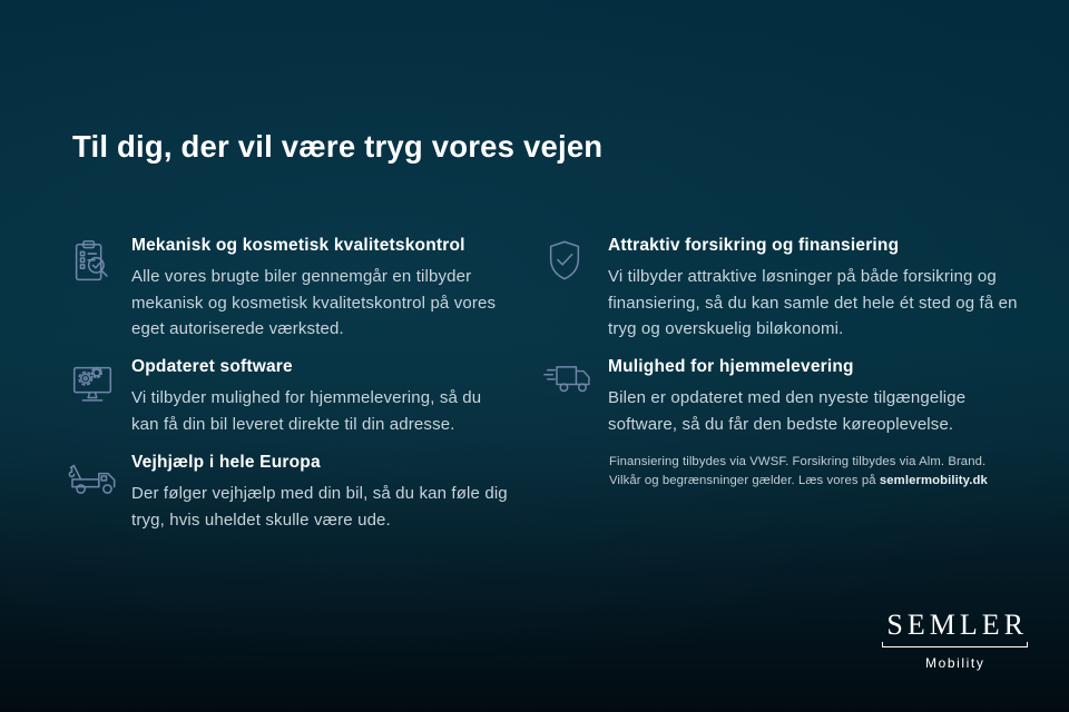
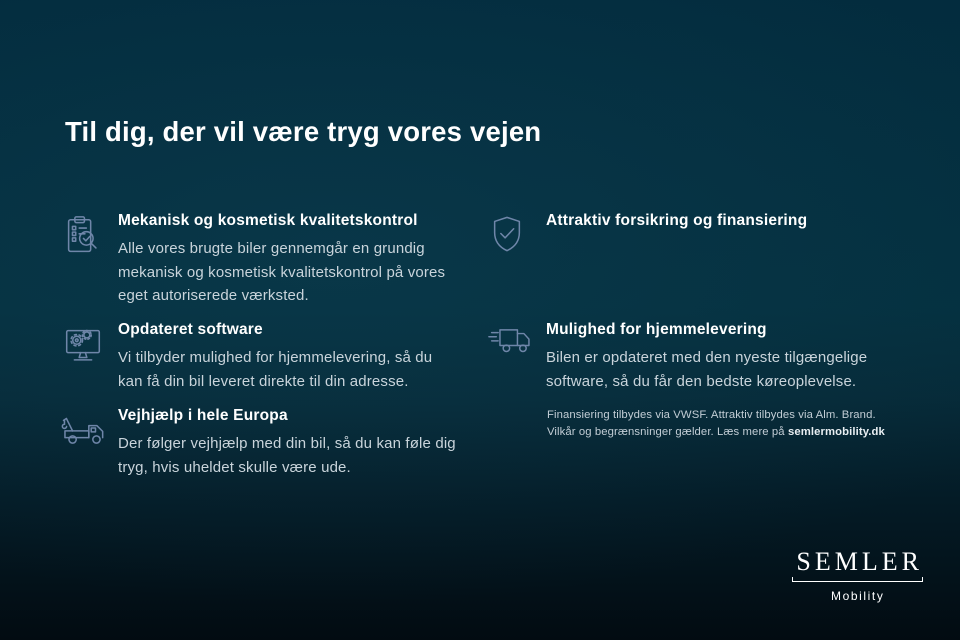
  Til dig, der vil være tryg vores vejen
  Mekanisk og kosmetisk kvalitetskontrol
- Alle vores brugte biler gennemgår en tilbyder mekanisk og kosmetisk kvalitetskontrol på vores eget autoriserede værksted.
+ Alle vores brugte biler gennemgår en grundig mekanisk og kosmetisk kvalitetskontrol på vores eget autoriserede værksted.
  Attraktiv forsikring og finansiering
- Vi tilbyder attraktive løsninger på både forsikring og finansiering, så du kan samle det hele ét sted og få en tryg og overskuelig biløkonomi.
  Opdateret software
  Vi tilbyder mulighed for hjemmelevering, så du kan få din bil leveret direkte til din adresse.
  Mulighed for hjemmelevering
  Bilen er opdateret med den nyeste tilgængelige software, så du får den bedste køreoplevelse.
  Vejhjælp i hele Europa
  Der følger vejhjælp med din bil, så du kan føle dig tryg, hvis uheldet skulle være ude.
- Finansiering tilbydes via VWSF. Forsikring tilbydes via Alm. Brand.
+ Finansiering tilbydes via VWSF. Attraktiv tilbydes via Alm. Brand.
- Vilkår og begrænsninger gælder. Læs vores på semlermobility.dk
+ Vilkår og begrænsninger gælder. Læs mere på semlermobility.dk
  SEMLER
  Mobility
